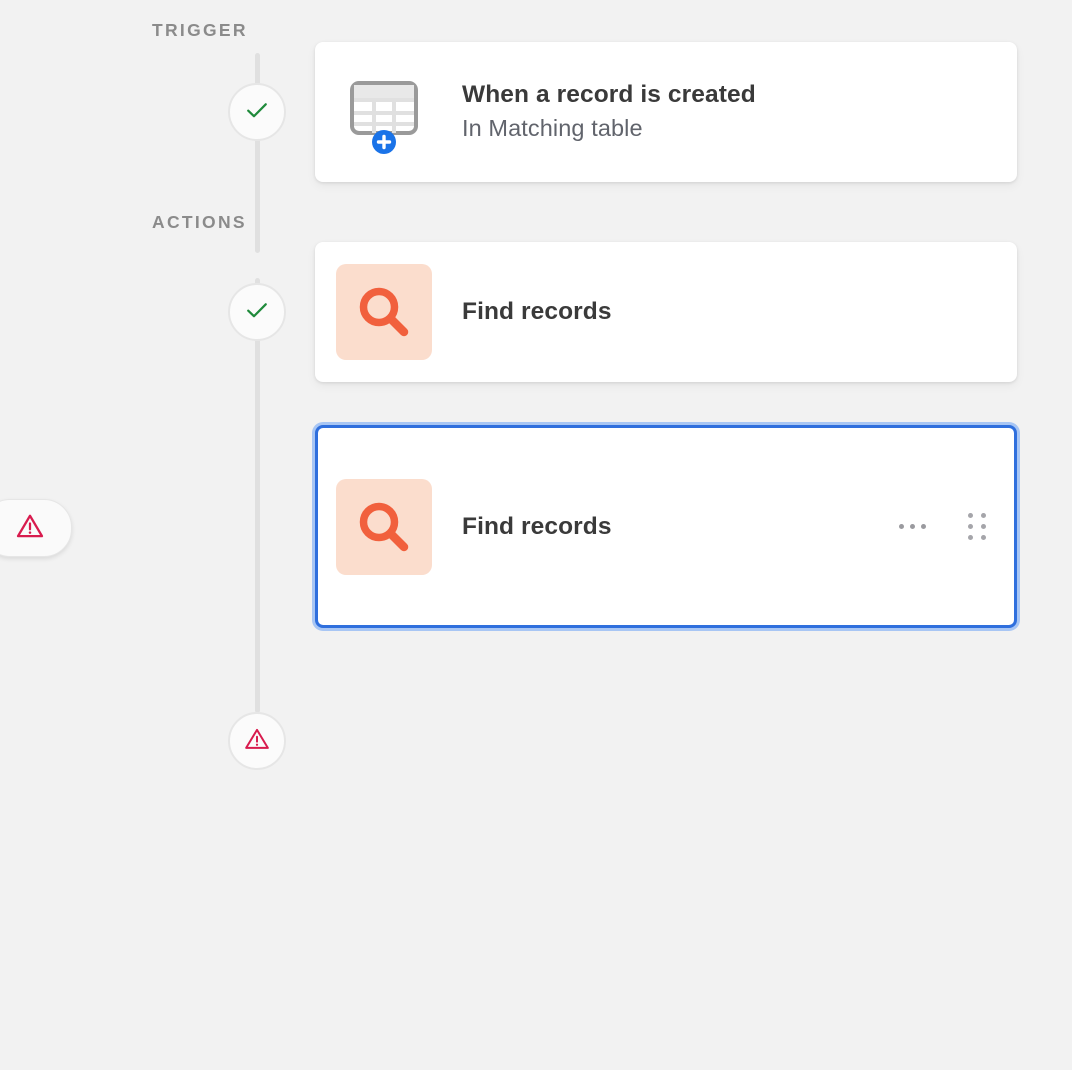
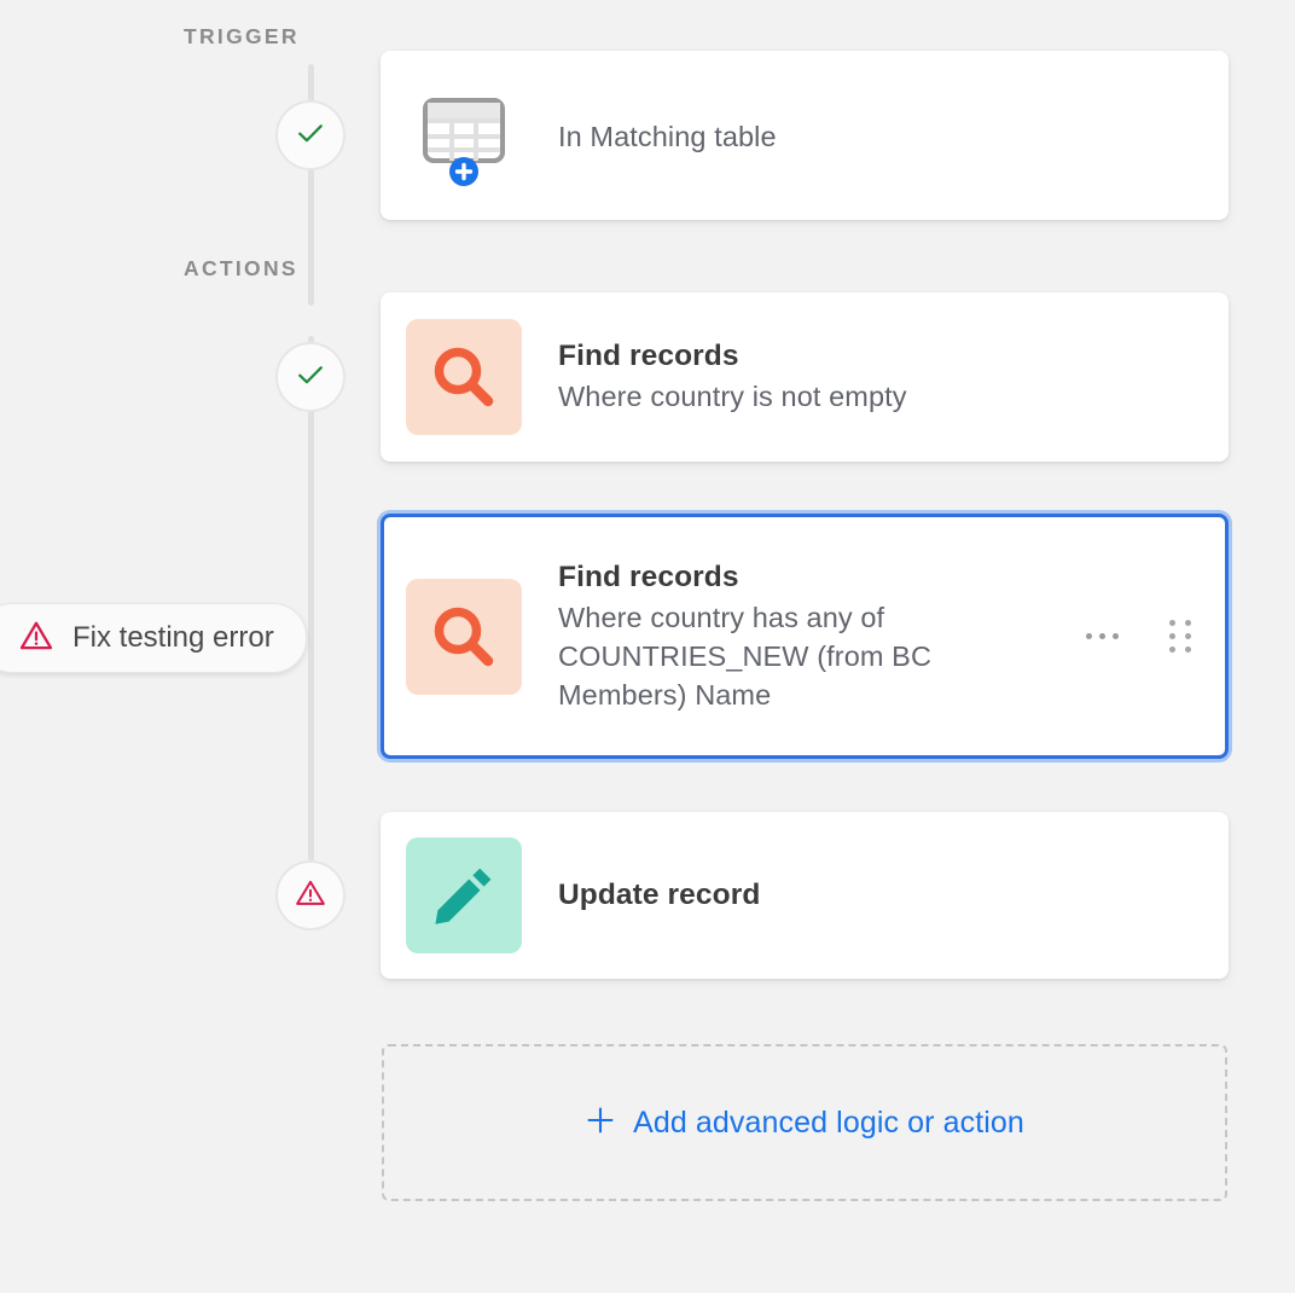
  TRIGGER
  ACTIONS
- When a record is created
  In Matching table
  Find records
+ Where country is not empty
  Find records
+ Where country has any of COUNTRIES_NEW (from BC Members) Name
+ Update record
+ Fix testing error
+ Add advanced logic or action
